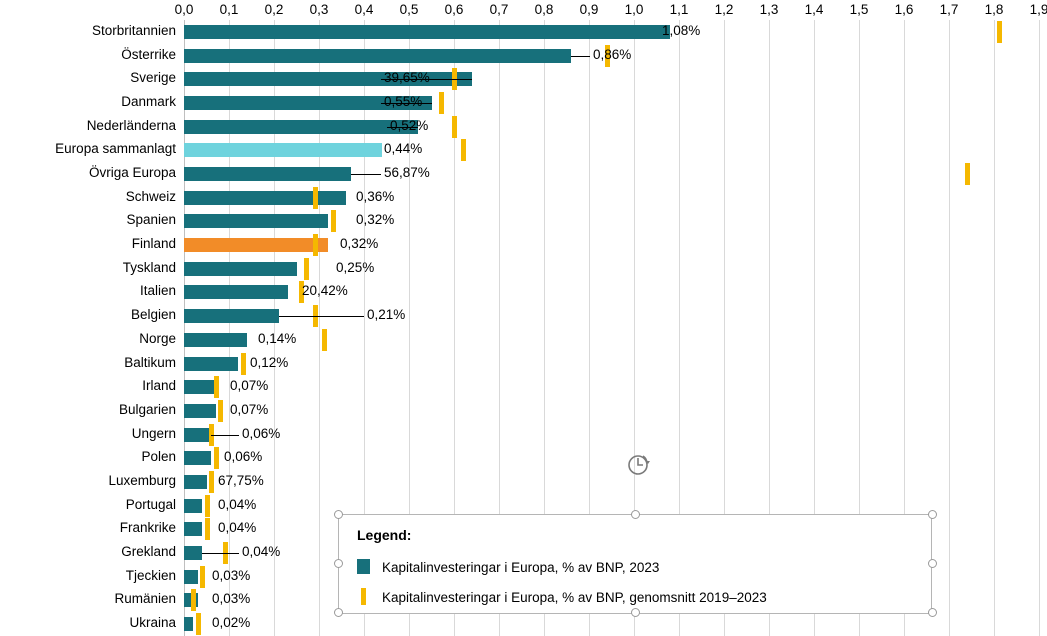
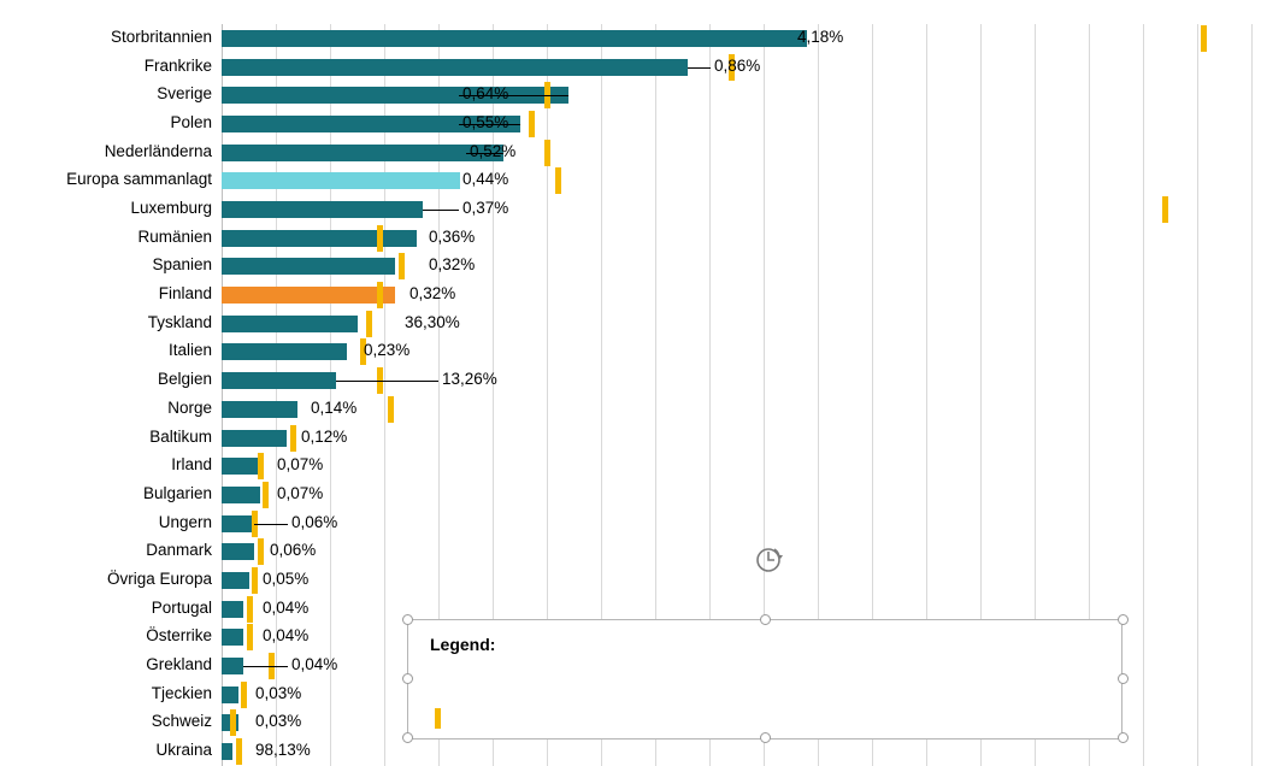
- 0,0
- 0,1
- 0,2
- 0,3
- 0,4
- 0,5
- 0,6
- 0,7
- 0,8
- 0,9
- 1,0
- 1,1
- 1,2
- 1,3
- 1,4
- 1,5
- 1,6
- 1,7
- 1,8
- 1,9
- 1,08%
+ 4,18%
  0,86%
- 39,65%
+ 0,64%
  0,55%
  0,52%
  0,44%
- 56,87%
+ 0,37%
  0,36%
  0,32%
  0,32%
- 0,25%
+ 36,30%
- 20,42%
+ 0,23%
- 0,21%
+ 13,26%
  0,14%
  0,12%
  0,07%
  0,07%
  0,06%
  0,06%
- 67,75%
+ 0,05%
  0,04%
  0,04%
  0,04%
  0,03%
  0,03%
- 0,02%
+ 98,13%
  Storbritannien
- Österrike
+ Frankrike
  Sverige
- Danmark
+ Polen
  Nederländerna
  Europa sammanlagt
- Övriga Europa
+ Luxemburg
- Schweiz
+ Rumänien
  Spanien
  Finland
  Tyskland
  Italien
  Belgien
  Norge
  Baltikum
  Irland
  Bulgarien
  Ungern
- Polen
+ Danmark
- Luxemburg
+ Övriga Europa
  Portugal
- Frankrike
+ Österrike
  Grekland
  Tjeckien
- Rumänien
+ Schweiz
  Ukraina
  Legend:
- Kapitalinvesteringar i Europa, % av BNP, 2023
- Kapitalinvesteringar i Europa, % av BNP, genomsnitt 2019–2023
